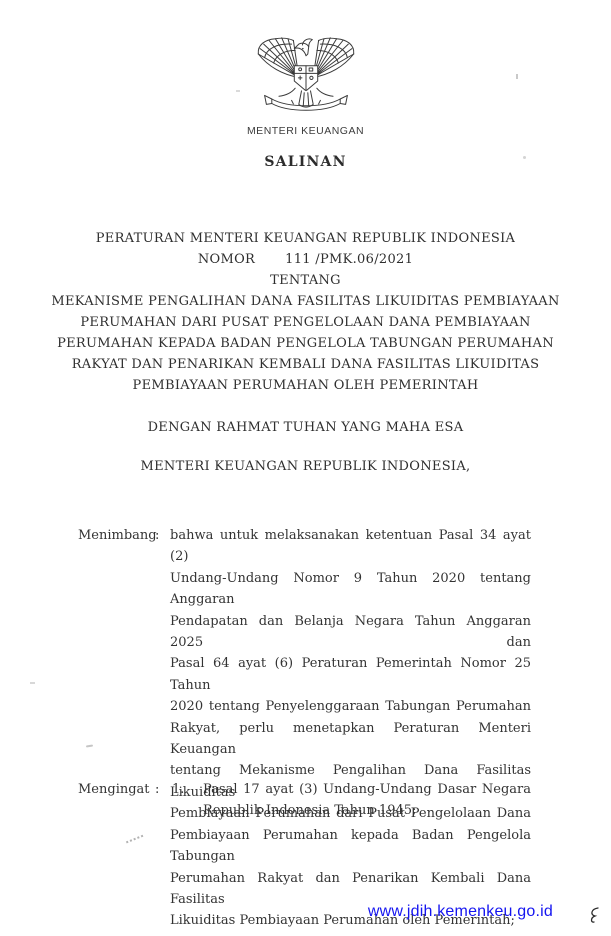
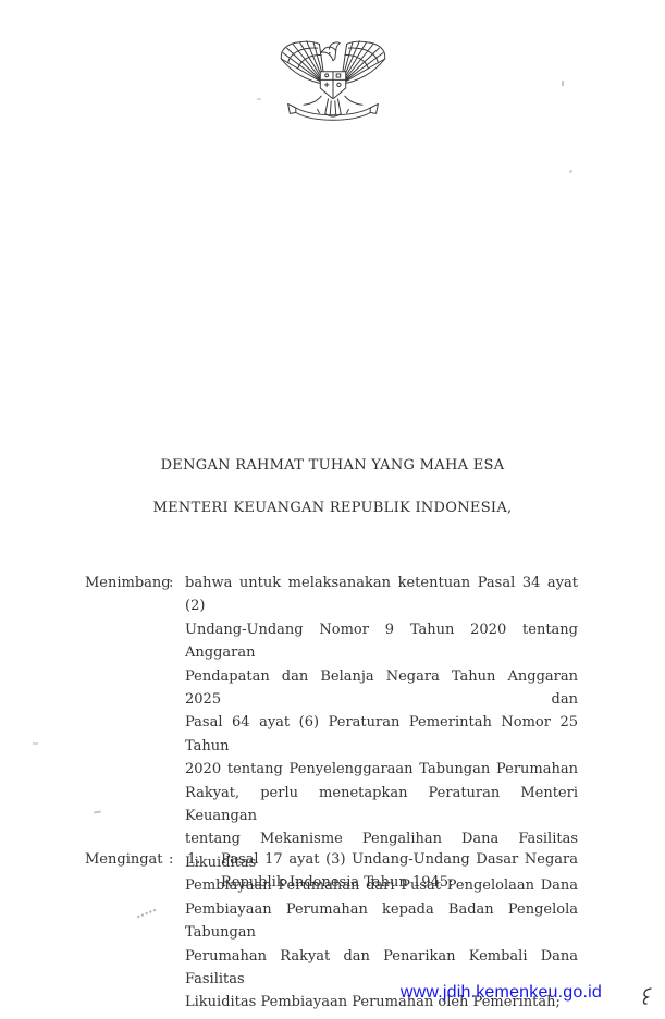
- MENTERI KEUANGAN
- SALINAN
- PERATURAN MENTERI KEUANGAN REPUBLIK INDONESIA
- NOMOR 111 /PMK.06/2021
- TENTANG
- MEKANISME PENGALIHAN DANA FASILITAS LIKUIDITAS PEMBIAYAAN
- PERUMAHAN DARI PUSAT PENGELOLAAN DANA PEMBIAYAAN
- PERUMAHAN KEPADA BADAN PENGELOLA TABUNGAN PERUMAHAN
- RAKYAT DAN PENARIKAN KEMBALI DANA FASILITAS LIKUIDITAS
- PEMBIAYAAN PERUMAHAN OLEH PEMERINTAH
  DENGAN RAHMAT TUHAN YANG MAHA ESA
  MENTERI KEUANGAN REPUBLIK INDONESIA,
  Menimbang
  :
  bahwa untuk melaksanakan ketentuan Pasal 34 ayat (2)
  Undang-Undang Nomor 9 Tahun 2020 tentang Anggaran
  Pendapatan dan Belanja Negara Tahun Anggaran 2025 dan
  Pasal 64 ayat (6) Peraturan Pemerintah Nomor 25 Tahun
  2020 tentang Penyelenggaraan Tabungan Perumahan
  Rakyat, perlu menetapkan Peraturan Menteri Keuangan
  tentang Mekanisme Pengalihan Dana Fasilitas Likuiditas
  Pembiayaan Perumahan dari Pusat Pengelolaan Dana
  Pembiayaan Perumahan kepada Badan Pengelola Tabungan
  Perumahan Rakyat dan Penarikan Kembali Dana Fasilitas
  Likuiditas Pembiayaan Perumahan oleh Pemerintah;
  Mengingat
  :
  1.
  Pasal 17 ayat (3) Undang-Undang Dasar Negara
  Republik Indonesia Tahun 1945;
  www.jdih.kemenkeu.go.id
